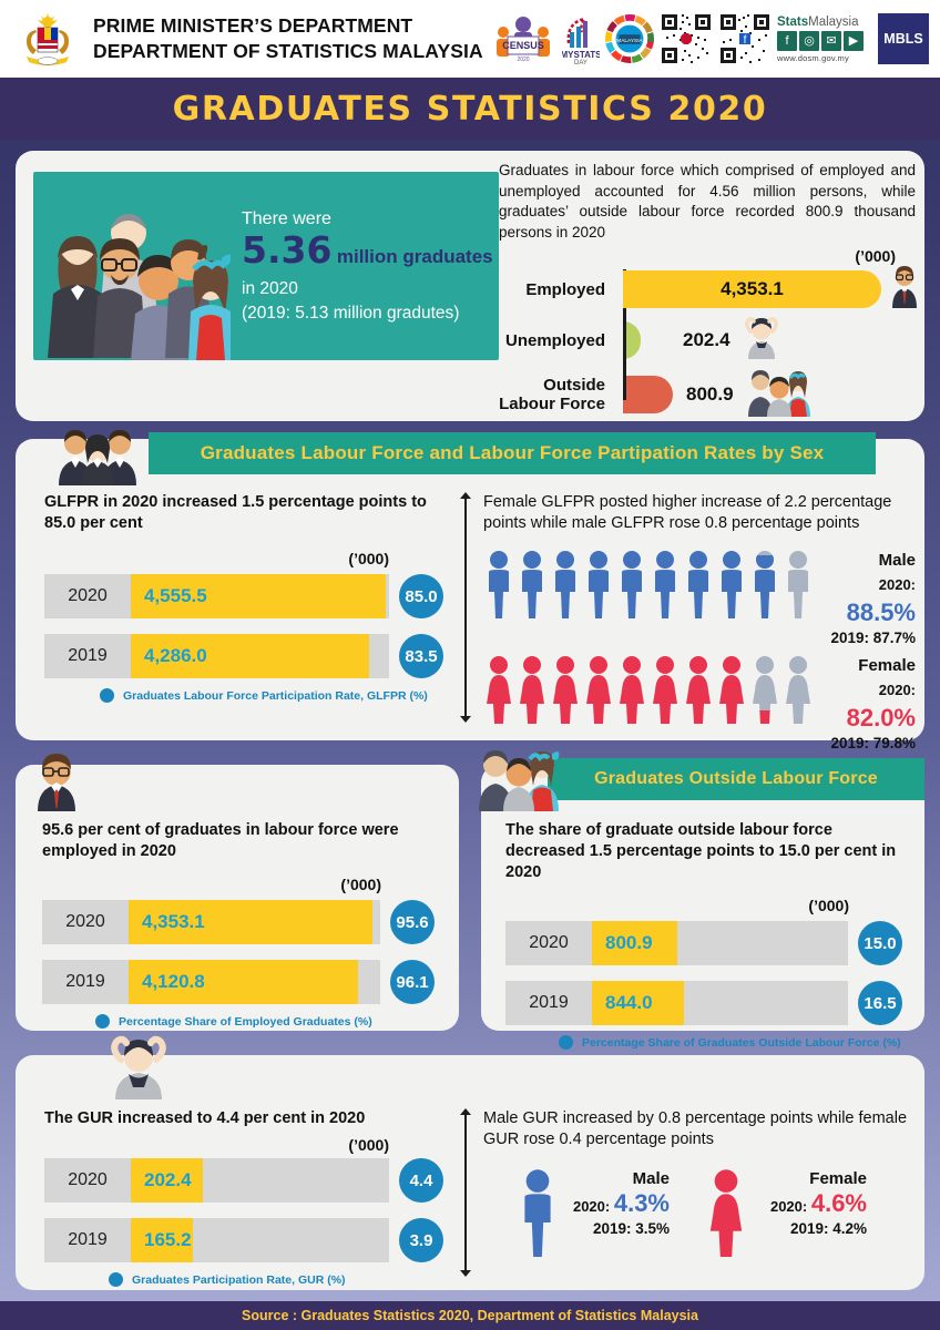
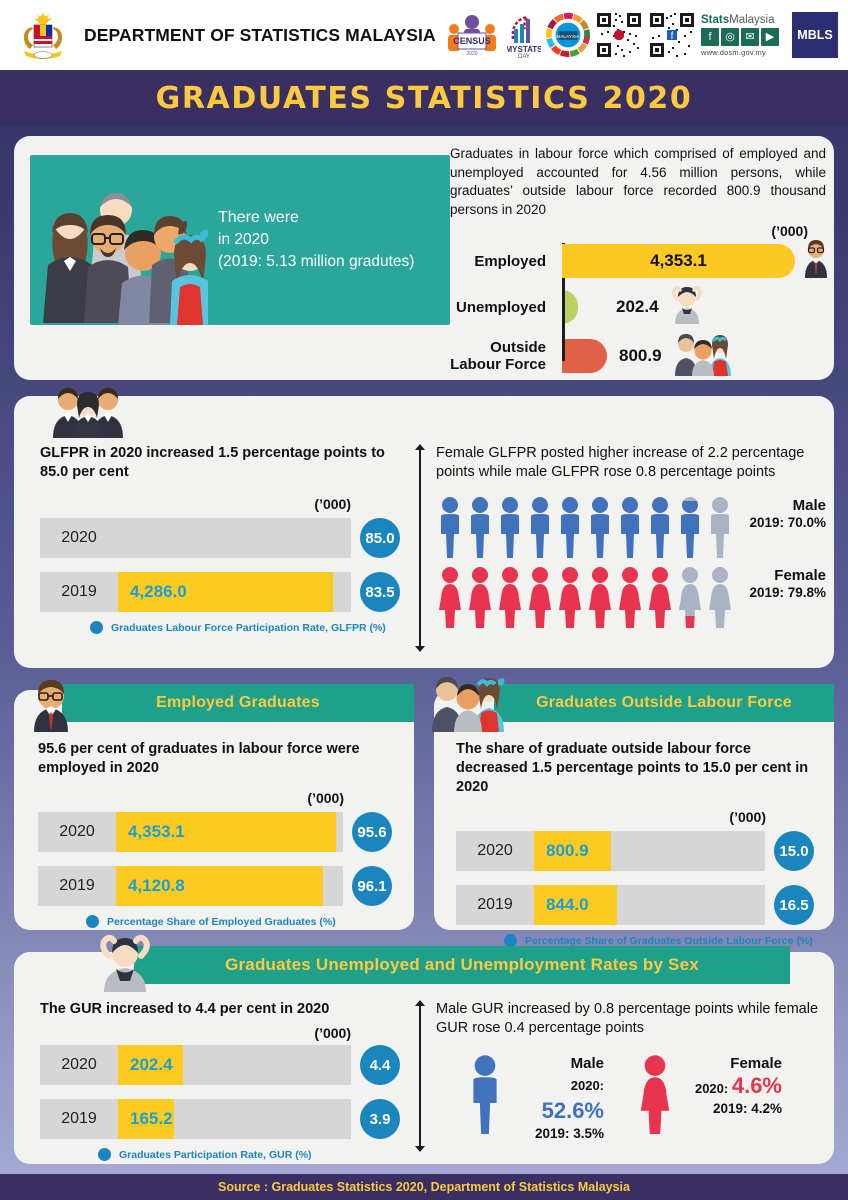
- PRIME MINISTER’S DEPARTMENT
  DEPARTMENT OF STATISTICS MALAYSIA
  CENSUS
  MYSTATS
  f
  StatsMalaysia
  f
  ◎
  ✉
  ▶
  www.dosm.gov.my
  MBLS
  GRADUATES STATISTICS 2020
  There were
- 5.36 million graduates
  in 2020
  (2019: 5.13 million gradutes)
  Graduates in labour force which comprised of employed and unemployed accounted for 4.56 million persons, while graduates’ outside labour force recorded 800.9 thousand persons in 2020
  (’000)
  Employed
  4,353.1
  Unemployed
  202.4
  Outside
  Labour Force
  800.9
- Graduates Labour Force and Labour Force Partipation Rates by Sex
  GLFPR in 2020 increased 1.5 percentage points to 85.0 per cent
  (’000)
  2020
- 4,555.5
  85.0
  2019
  4,286.0
  83.5
  Graduates Labour Force Participation Rate, GLFPR (%)
  Female GLFPR posted higher increase of 2.2 percentage points while male GLFPR rose 0.8 percentage points
  Male
- 2020: 88.5%
- 2019: 87.7%
+ 2019: 70.0%
  Female
- 2020: 82.0%
  2019: 79.8%
+ Employed Graduates
  95.6 per cent of graduates in labour force were employed in 2020
  (’000)
  2020
  4,353.1
  95.6
  2019
  4,120.8
  96.1
  Percentage Share of Employed Graduates (%)
  Graduates Outside Labour Force
  The share of graduate outside labour force decreased 1.5 percentage points to 15.0 per cent in 2020
  (’000)
  2020
  800.9
  15.0
  2019
  844.0
  16.5
  Percentage Share of Graduates Outside Labour Force (%)
+ Graduates Unemployed and Unemployment Rates by Sex
  The GUR increased to 4.4 per cent in 2020
  (’000)
  2020
  202.4
  4.4
  2019
  165.2
  3.9
  Graduates Participation Rate, GUR (%)
  Male GUR increased by 0.8 percentage points while female GUR rose 0.4 percentage points
  Male
- 2020: 4.3%
+ 2020: 52.6%
  2019: 3.5%
  Female
  2020: 4.6%
  2019: 4.2%
  Source : Graduates Statistics 2020, Department of Statistics Malaysia
